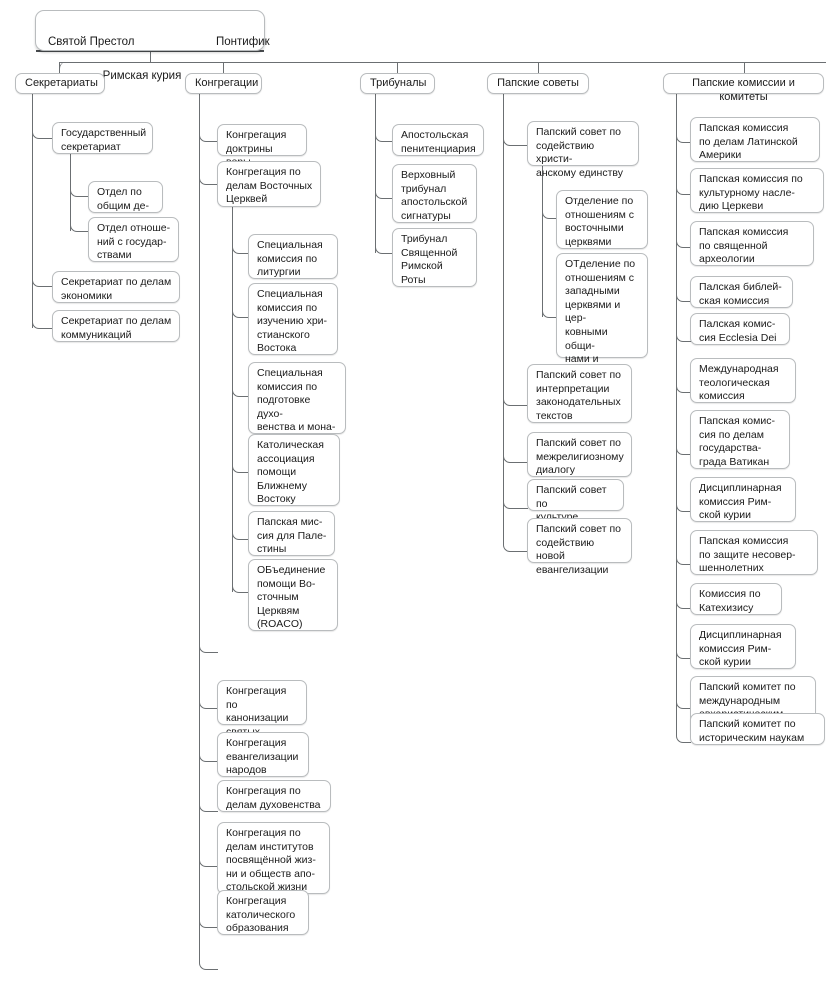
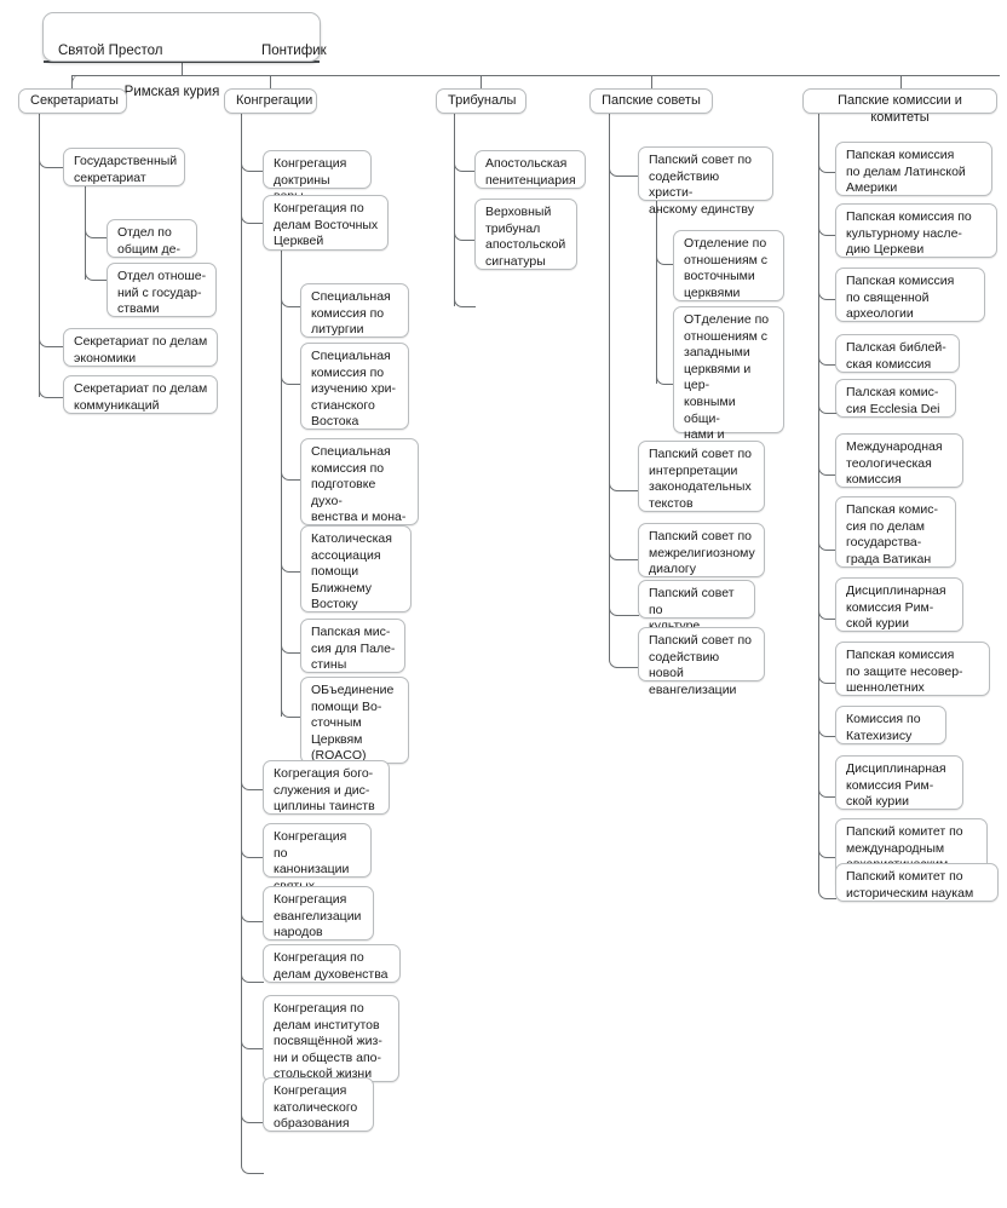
  Святой Престол
  Понтифик
  Римская курия
  Секретариаты
  Конгрегации
  Трибуналы
  Папские советы
  Папские комиссии и комитеты
  Государственный
  секретариат
  Отдел по
  общим де-
  Отдел отноше-
  ний с государ-
  ствами
  Секретариат по делам
  экономики
  Секретариат по делам
  коммуникаций
  Конгрегация
  Конгрегация по
  делам Восточных
  Церквей
  Специальная
  комиссия по
  литургии
  Специальная
  комиссия по
  изучению хри-
  стианского
  Востока
  Специальная
  комиссия по
  подготовке духо-
  венства и мона-
  Католическая
  ассоциация
  помощи
  Ближнему
  Востоку
  Папская мис-
  сия для Пале-
  стины
  ОБъединение
  помощи Во-
  сточным
  Церквям
  (ROACO)
+ Когрегация бого-
+ служения и дис-
+ циплины таинств
  Конгрегация по
  канонизации
  Конгрегация
  евангелизации
  народов
  Конгрегация по
  делам духовенства
  Конгрегация по
  делам институтов
  посвящённой жиз-
  ни и обществ апо-
  стольской жизни
  Конгрегация
  католического
  образования
  Апостольская
  пенитенциария
  Верховный
  трибунал
  апостольской
  сигнатуры
- Трибунал
- Священной
- Римской
- Роты
  Папский совет по
  содействию христи-
  анскому единству
  Отделение по
  отношениям с
  восточными
  церквями
  ОТделение по
  отношениям с
  западными
  церквями и цер-
  ковными общи-
  Папский совет по
  интерпретации
  законодательных
  текстов
  Папский совет по
  межрелигиозному
  диалогу
  Папский совет по
  Папский совет по
  содействию новой
  евангелизации
  Папская комиссия
  по делам Латинской
  Америки
  Папская комиссия по
  культурному насле-
  дию Церкеви
  Папская комиссия
  по священной
  археологии
  Палская библей-
  ская комиссия
  Палская комис-
  сия Ecclesia Dei
  Международная
  теологическая
  комиссия
  Папская комис-
  сия по делам
  государства-
  града Ватикан
  Дисциплинарная
  комиссия Рим-
  ской курии
  Папская комиссия
  по защите несовер-
  шеннолетних
  Комиссия по
  Катехизису
  Дисциплинарная
  комиссия Рим-
  ской курии
  Папский комитет по
  международным
  Папский комитет по
  историческим наукам
